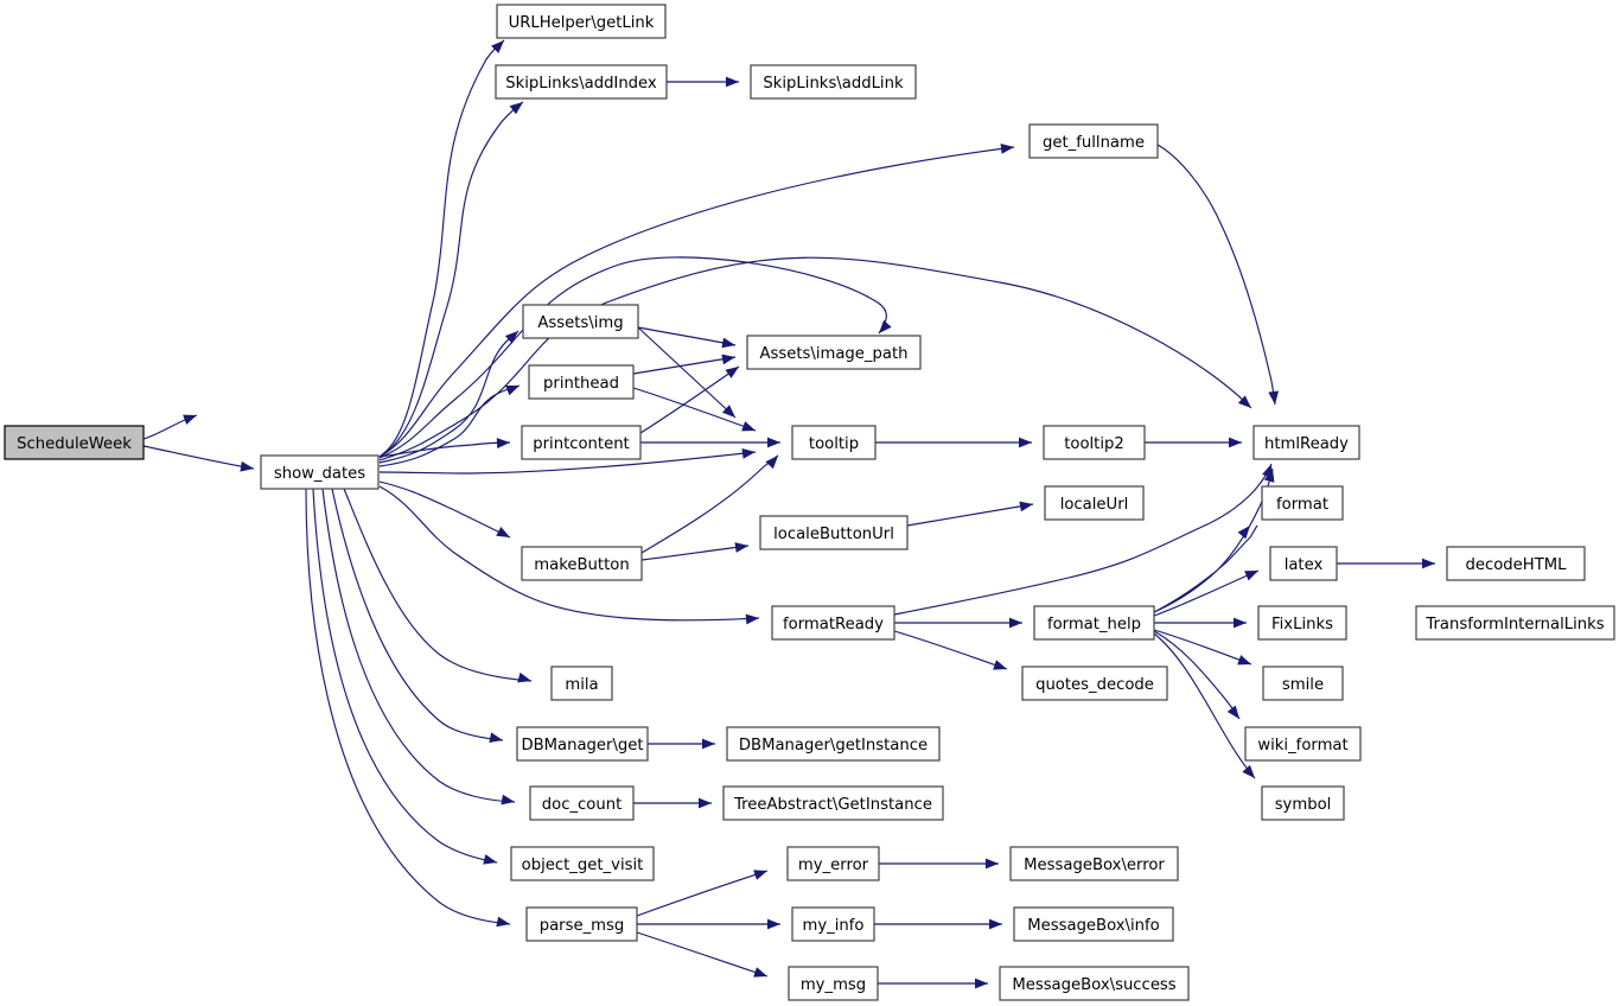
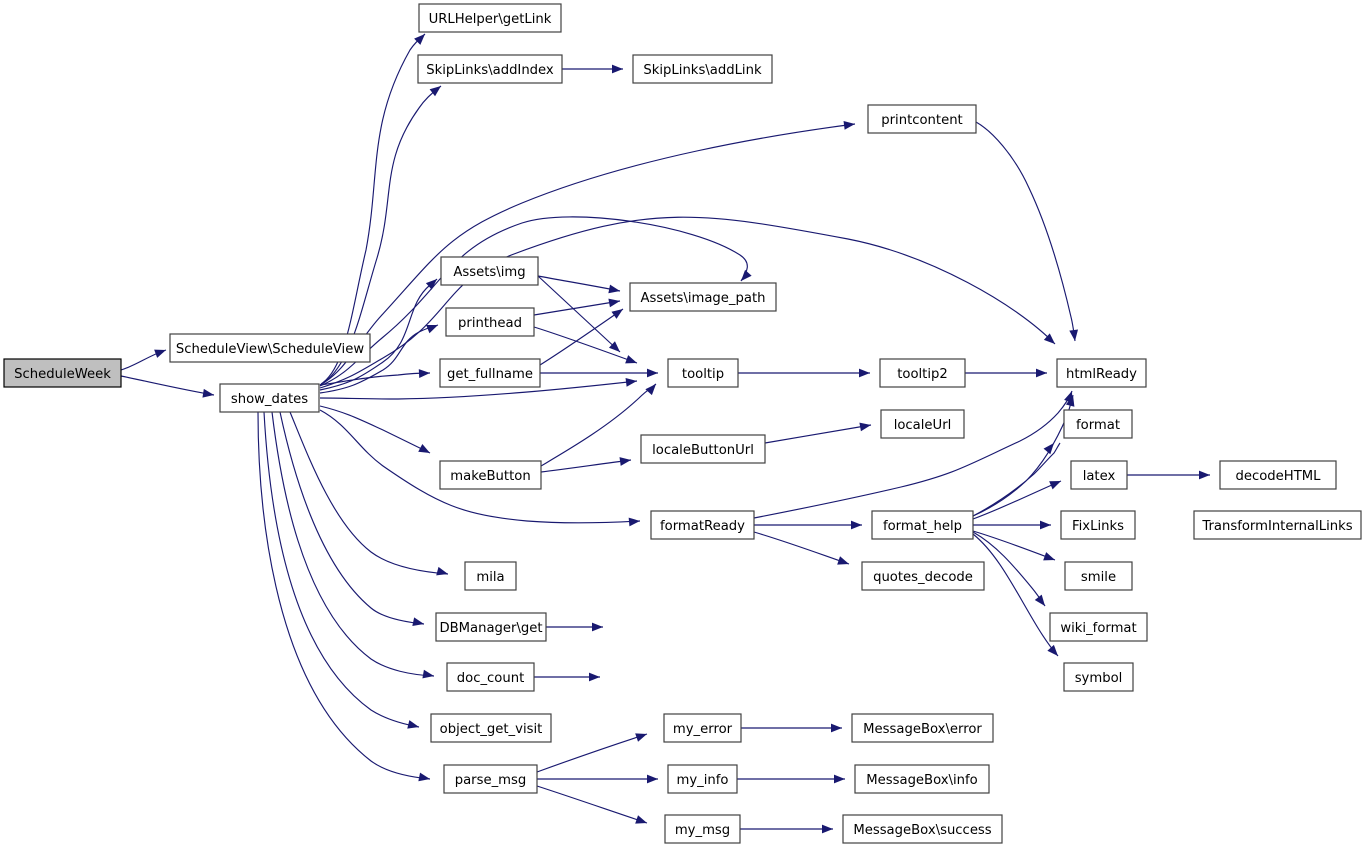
  ScheduleWeek
+ ScheduleView\ScheduleView
  show_dates
  URLHelper\getLink
  SkipLinks\addIndex
  SkipLinks\addLink
- get_fullname
+ printcontent
  Assets\img
  Assets\image_path
  printhead
- printcontent
+ get_fullname
  tooltip
  tooltip2
  htmlReady
  localeUrl
  format
  localeButtonUrl
  latex
  decodeHTML
  makeButton
  formatReady
  format_help
  FixLinks
  TransformInternalLinks
  quotes_decode
  smile
  mila
  wiki_format
  DBManager\get
- DBManager\getInstance
  symbol
  doc_count
- TreeAbstract\GetInstance
  object_get_visit
  my_error
  MessageBox\error
  parse_msg
  my_info
  MessageBox\info
  my_msg
  MessageBox\success
